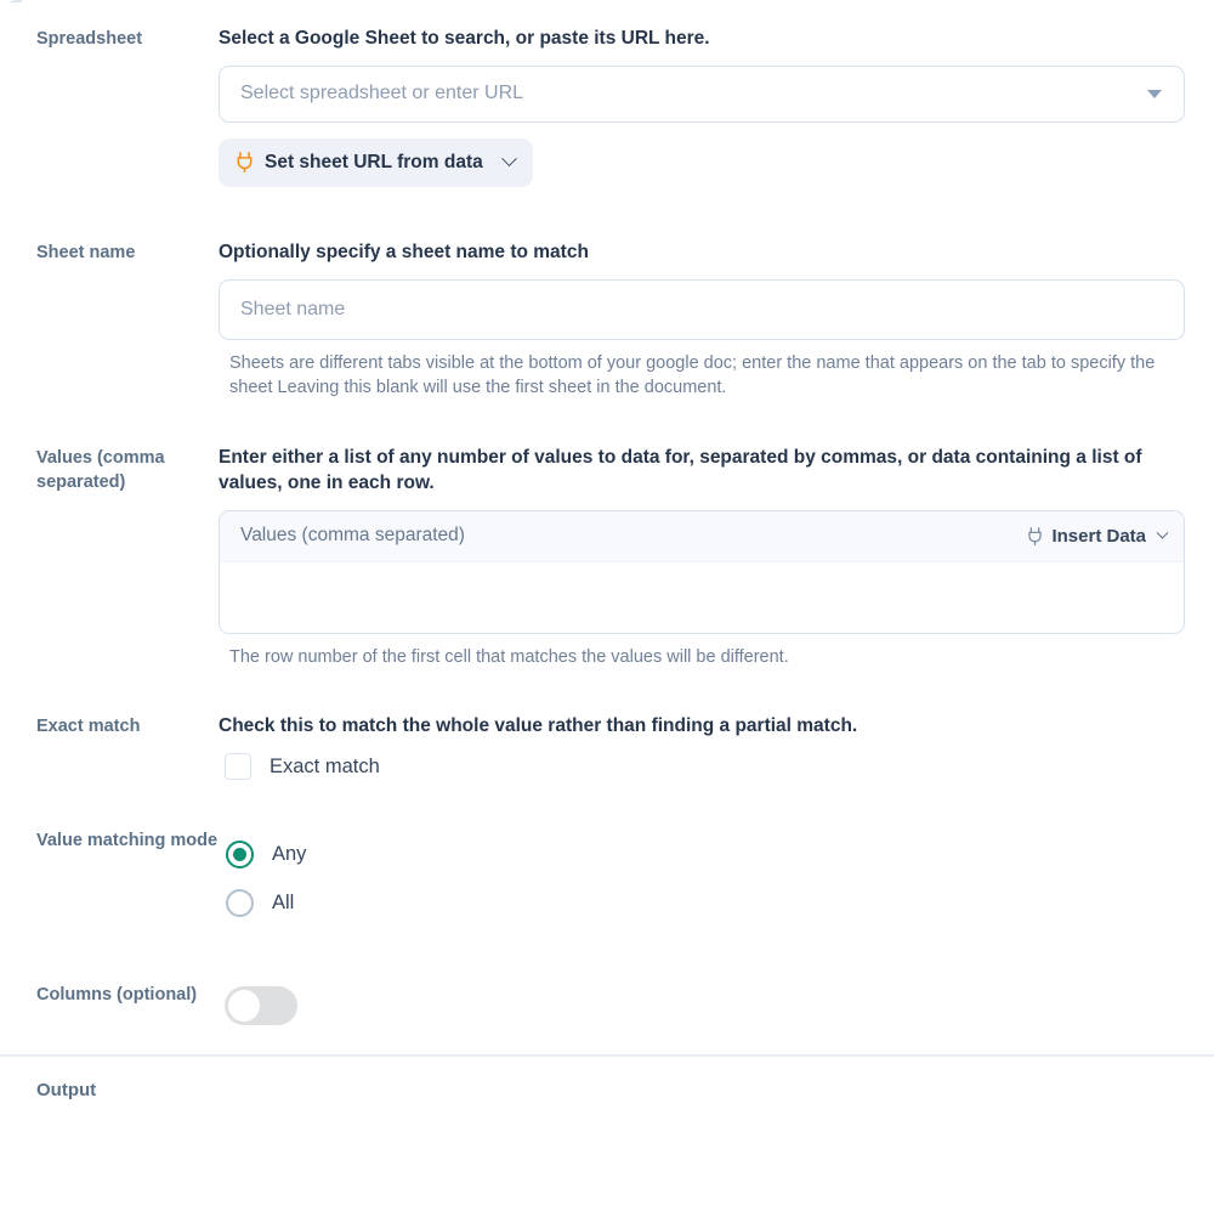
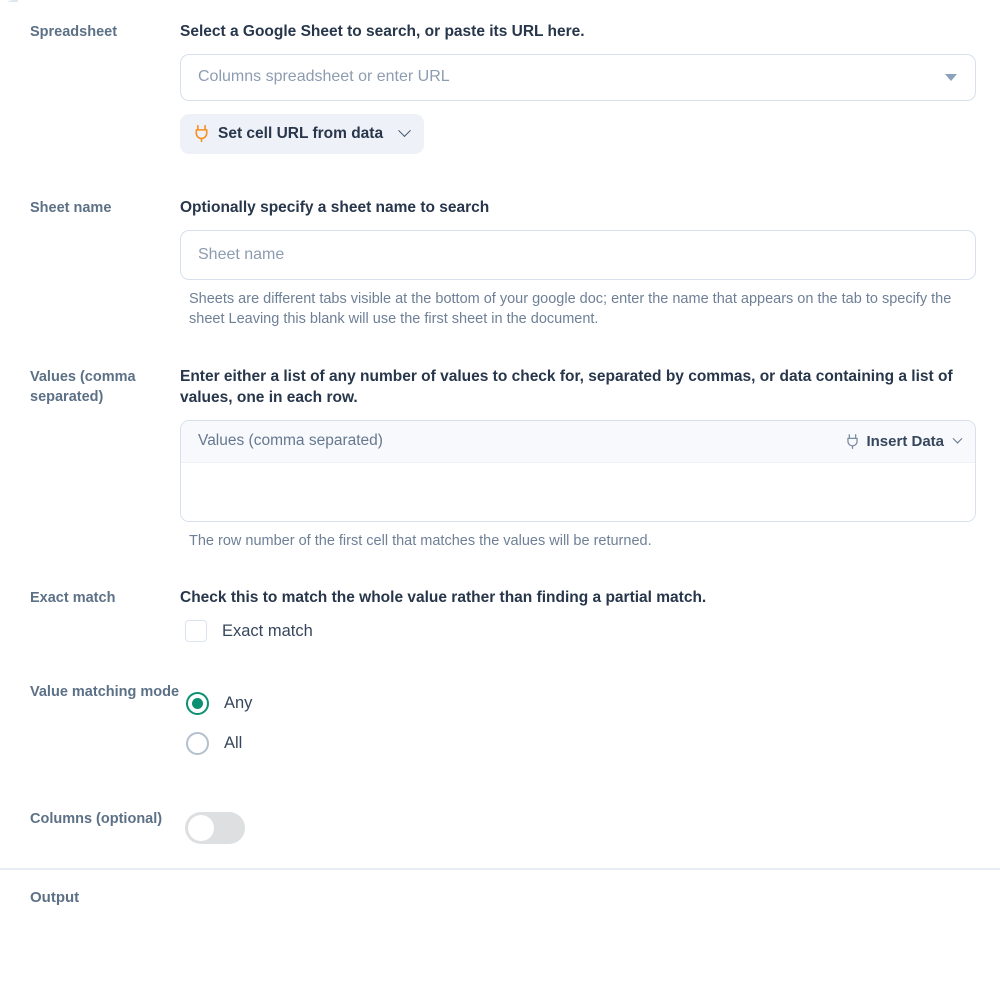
  Spreadsheet
  Select a Google Sheet to search, or paste its URL here.
- Select spreadsheet or enter URL
+ Columns spreadsheet or enter URL
- Set sheet URL from data
+ Set cell URL from data
  Sheet name
- Optionally specify a sheet name to match
+ Optionally specify a sheet name to search
  Sheet name
  Sheets are different tabs visible at the bottom of your google doc; enter the name that appears on the tab to specify the sheet Leaving this blank will use the first sheet in the document.
  Values (comma separated)
- Enter either a list of any number of values to data for, separated by commas, or data containing a list of values, one in each row.
+ Enter either a list of any number of values to check for, separated by commas, or data containing a list of values, one in each row.
  Values (comma separated)
  Insert Data
- The row number of the first cell that matches the values will be different.
+ The row number of the first cell that matches the values will be returned.
  Exact match
  Check this to match the whole value rather than finding a partial match.
  Exact match
  Value matching mode
  Any
  All
  Columns (optional)
  Output
